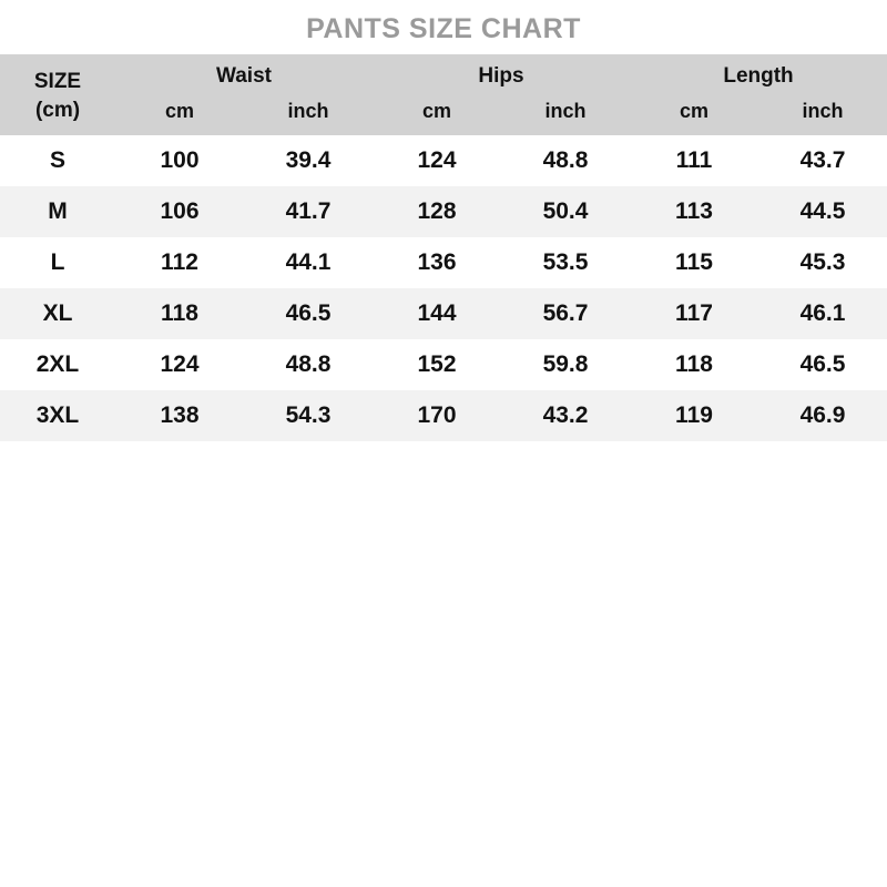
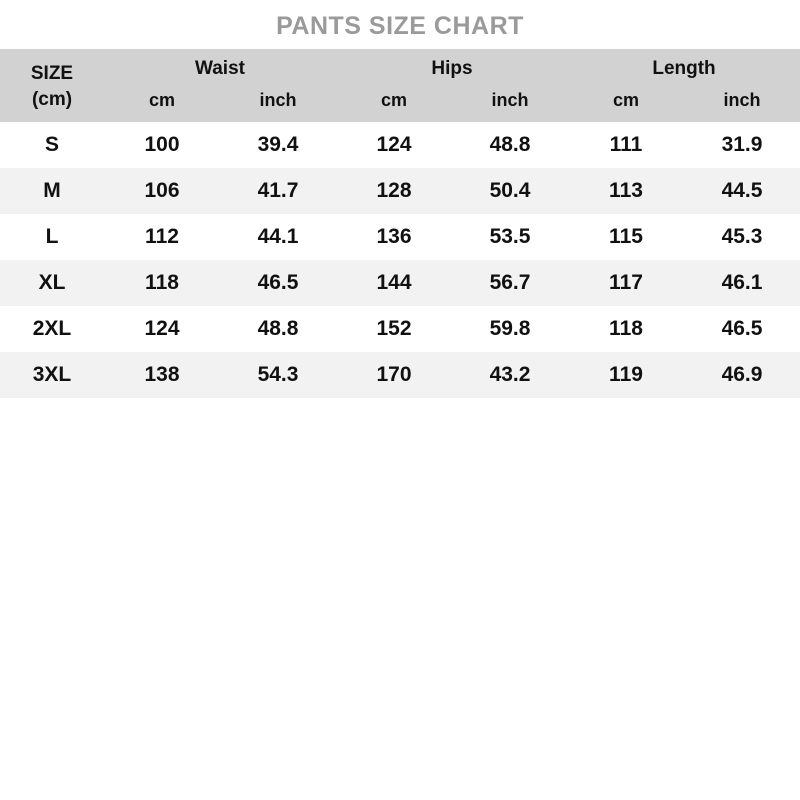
  PANTS SIZE CHART
  SIZE (cm)	Waist	Hips	Length
  cm	inch	cm	inch	cm	inch
- S	100	39.4	124	48.8	111	43.7
+ S	100	39.4	124	48.8	111	31.9
  M	106	41.7	128	50.4	113	44.5
  L	112	44.1	136	53.5	115	45.3
  XL	118	46.5	144	56.7	117	46.1
  2XL	124	48.8	152	59.8	118	46.5
  3XL	138	54.3	170	43.2	119	46.9
